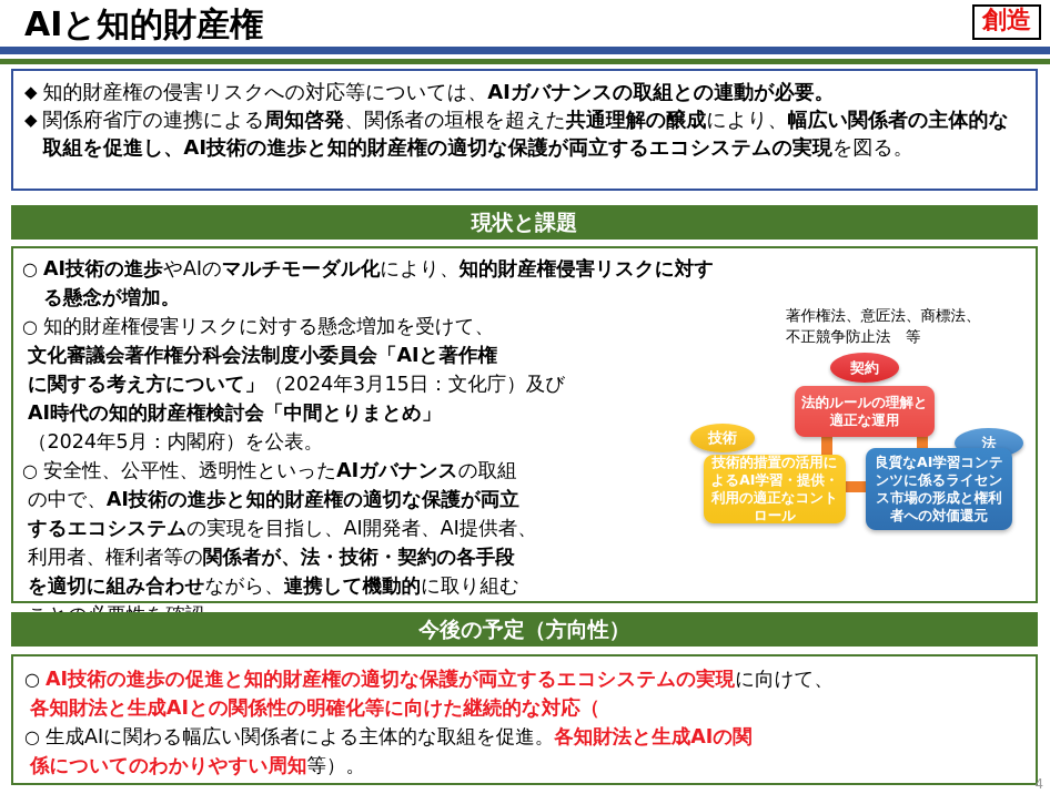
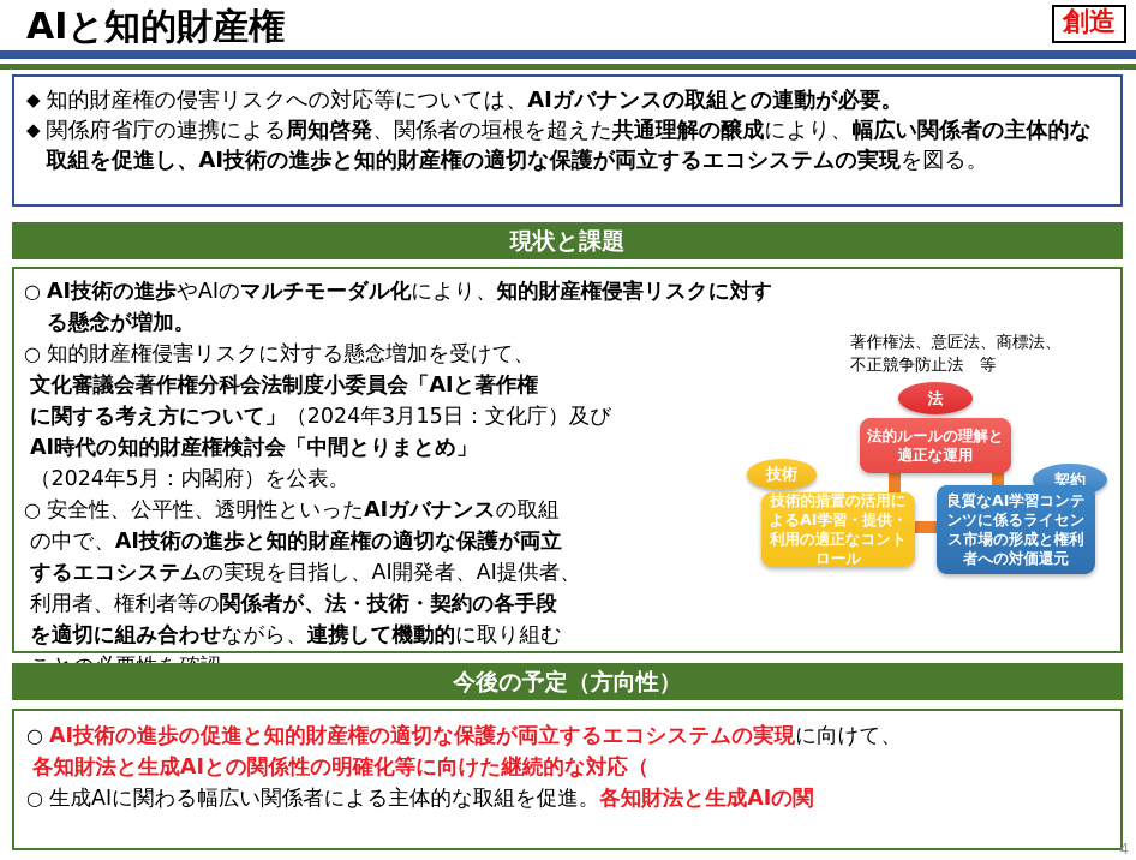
  AIと知的財産権
  創造
  ◆
  知的財産権の侵害リスクへの対応等については、AIガバナンスの取組との連動が必要。
  ◆
  関係府省庁の連携による周知啓発、関係者の垣根を超えた共通理解の醸成により、幅広い関係者の主体的な取組を促進し、AI技術の進歩と知的財産権の適切な保護が両立するエコシステムの実現を図る。
  現状と課題
  ○
  AI技術の進歩やAIのマルチモーダル化により、知的財産権侵害リスクに対する懸念が増加。
  ○
  知的財産権侵害リスクに対する懸念増加を受けて、
  文化審議会著作権分科会法制度小委員会「AIと著作権
  に関する考え方について」（2024年3月15日：文化庁）及び
  AI時代の知的財産権検討会「中間とりまとめ」
  （2024年5月：内閣府）を公表。
  ○
  安全性、公平性、透明性といったAIガバナンスの取組
  の中で、AI技術の進歩と知的財産権の適切な保護が両立
  するエコシステムの実現を目指し、AI開発者、AI提供者、
  利用者、権利者等の関係者が、法・技術・契約の各手段
  を適切に組み合わせながら、連携して機動的に取り組む
  著作権法、意匠法、商標法、
  不正競争防止法 等
- 契約
+ 法
  技術
- 法
+ 契約
  法的ルールの理解と
  適正な運用
  技術的措置の活用によるAI学習・提供・利用の適正なコントロール
  良質なAI学習コンテンツに係るライセンス市場の形成と権利者への対価還元
  今後の予定（方向性）
  ○
  AI技術の進歩の促進と知的財産権の適切な保護が両立するエコシステムの実現に向けて、
  各知財法と生成AIとの関係性の明確化等に向けた継続的な対応（
  ○
  生成AIに関わる幅広い関係者による主体的な取組を促進。各知財法と生成AIの関
- 係についてのわかりやすい周知等）。
  4
